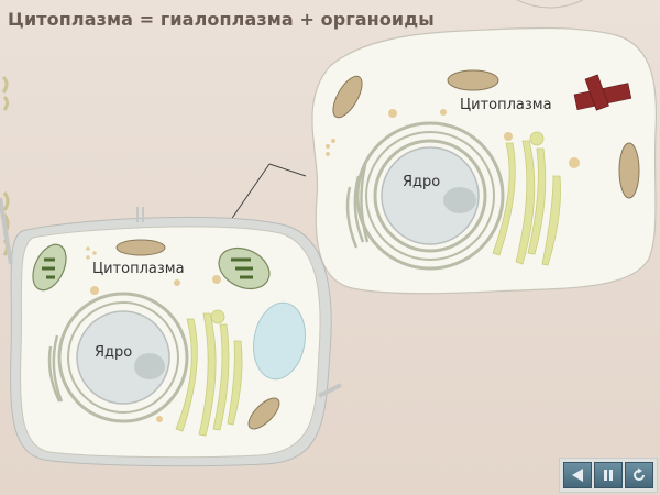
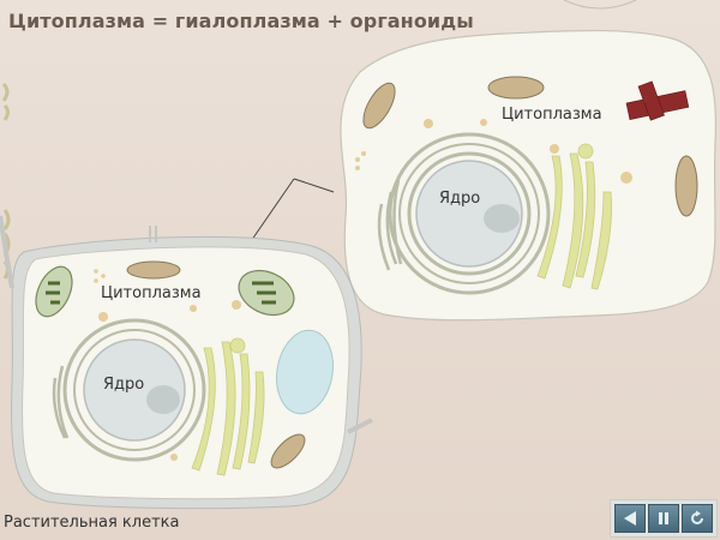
  Цитоплазма = гиалоплазма + органоиды
  Цитоплазма
  Ядро
  Цитоплазма
  Ядро
+ Растительная клетка
